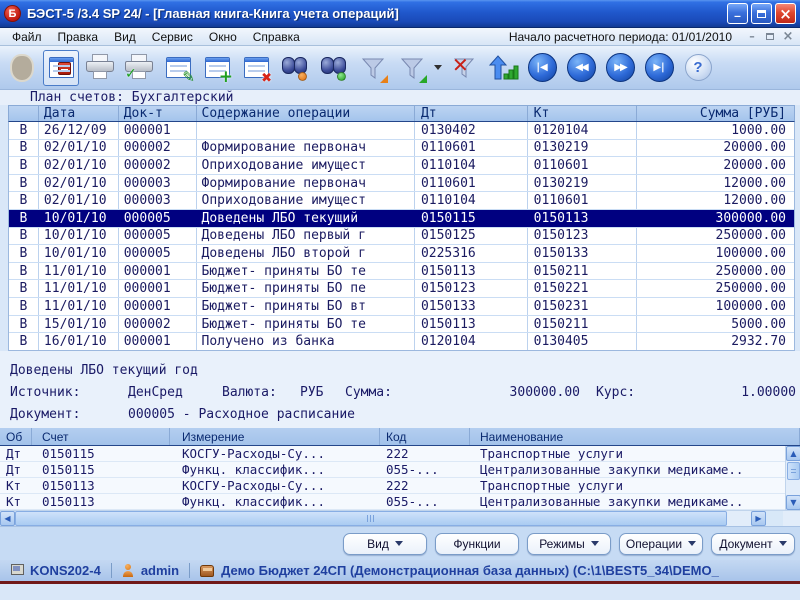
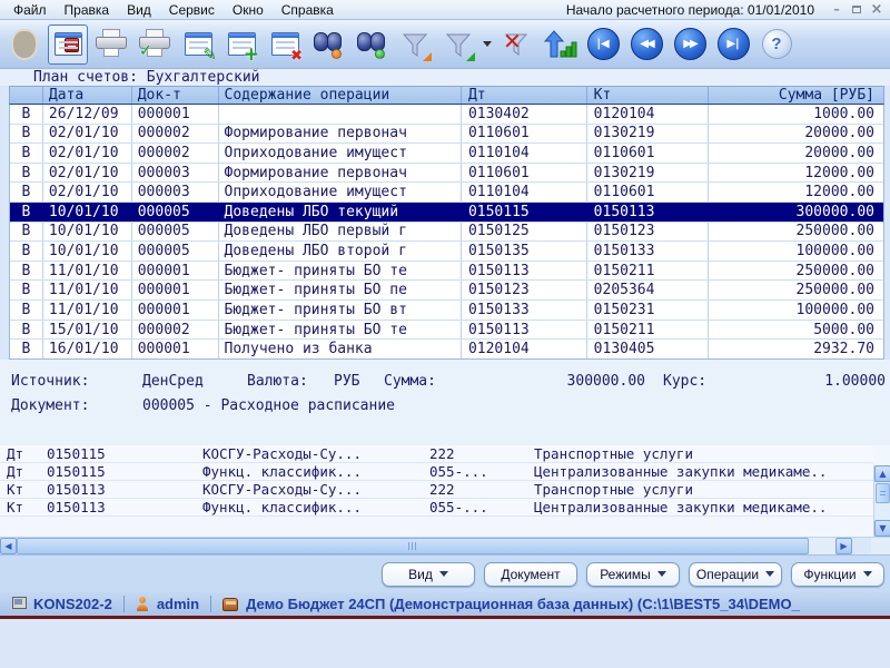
- БЭСТ-5 /3.4 SP 24/ - [Главная книга-Книга учета операций]
  Файл
  Правка
  Вид
  Сервис
  Окно
  Справка
  Начало расчетного периода: 01/01/2010
  План счетов: Бухгалтерский
  Дата
  Док-т
  Содержание операции
  Дт
  Кт
  Сумма [РУБ]
  В
  26/12/09
  000001
  0130402
  0120104
  1000.00
  В
  02/01/10
  000002
  Формирование первонач
  0110601
  0130219
  20000.00
  В
  02/01/10
  000002
  Оприходование имущест
  0110104
  0110601
  20000.00
  В
  02/01/10
  000003
  Формирование первонач
  0110601
  0130219
  12000.00
  В
  02/01/10
  000003
  Оприходование имущест
  0110104
  0110601
  12000.00
  В
  10/01/10
  000005
  Доведены ЛБО текущий
  0150115
  0150113
  300000.00
  В
  10/01/10
  000005
  Доведены ЛБО первый г
  0150125
  0150123
  250000.00
  В
  10/01/10
  000005
  Доведены ЛБО второй г
- 0225316
+ 0150135
  0150133
  100000.00
  В
  11/01/10
  000001
  Бюджет- приняты БО те
  0150113
  0150211
  250000.00
  В
  11/01/10
  000001
  Бюджет- приняты БО пе
  0150123
- 0150221
+ 0205364
  250000.00
  В
  11/01/10
  000001
  Бюджет- приняты БО вт
  0150133
  0150231
  100000.00
  В
  15/01/10
  000002
  Бюджет- приняты БО те
  0150113
  0150211
  5000.00
  В
  16/01/10
  000001
  Получено из банка
  0120104
  0130405
  2932.70
- Доведены ЛБО текущий год
  Источник:
  ДенСред
  Валюта:
  РУБ
  Сумма:
  300000.00
  Курс:
  1.00000
  Документ:
  000005 - Расходное расписание
- Об
- Счет
- Измерение
- Код
- Наименование
  Дт
  0150115
  КОСГУ-Расходы-Су...
  222
  Транспортные услуги
  Дт
  0150115
  Функц. классифик...
  055-...
  Централизованные закупки медикаме..
  Кт
  0150113
  КОСГУ-Расходы-Су...
  222
  Транспортные услуги
  Кт
  0150113
  Функц. классифик...
  055-...
  Централизованные закупки медикаме..
  Вид
- Функции
+ Документ
  Режимы
  Операции
- Документ
+ Функции
- KONS202-4
+ KONS202-2
  admin
  Демо Бюджет 24СП (Демонстрационная база данных) (C:\1\BEST5_34\DEMO_
